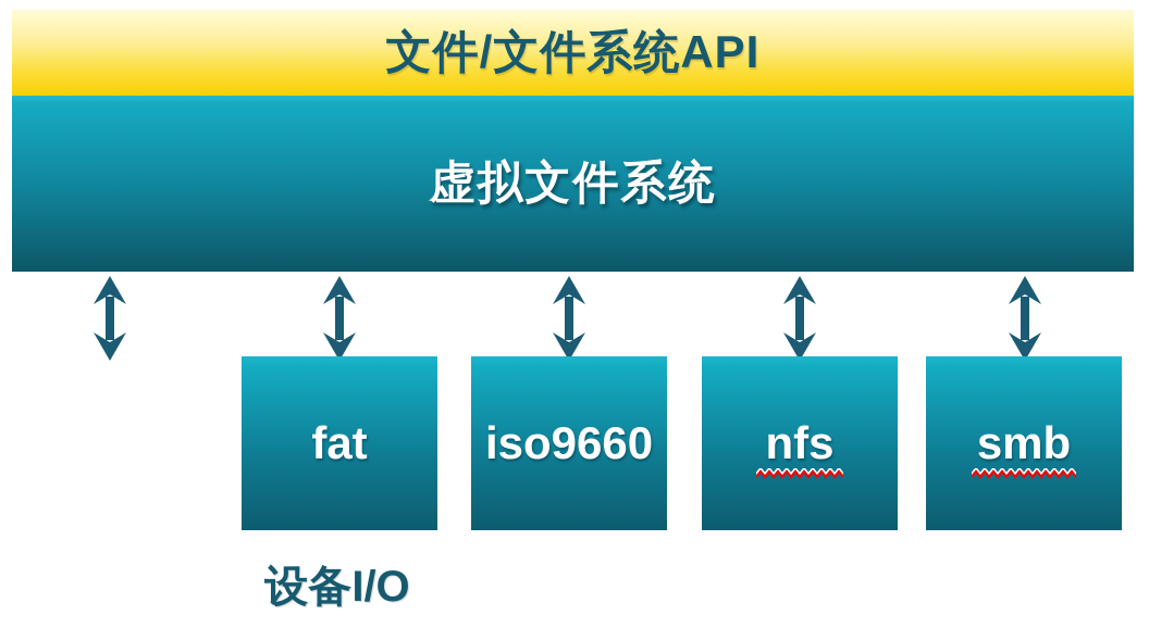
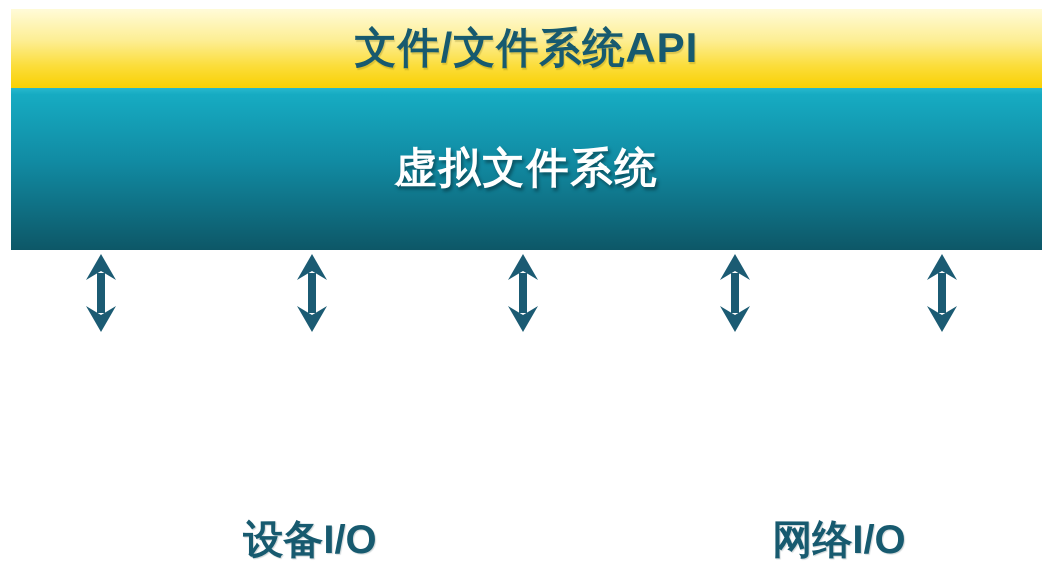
  文件/文件系统API
  虚拟文件系统
- fat
- iso9660
- nfs
- smb
  设备I/O
+ 网络I/O
